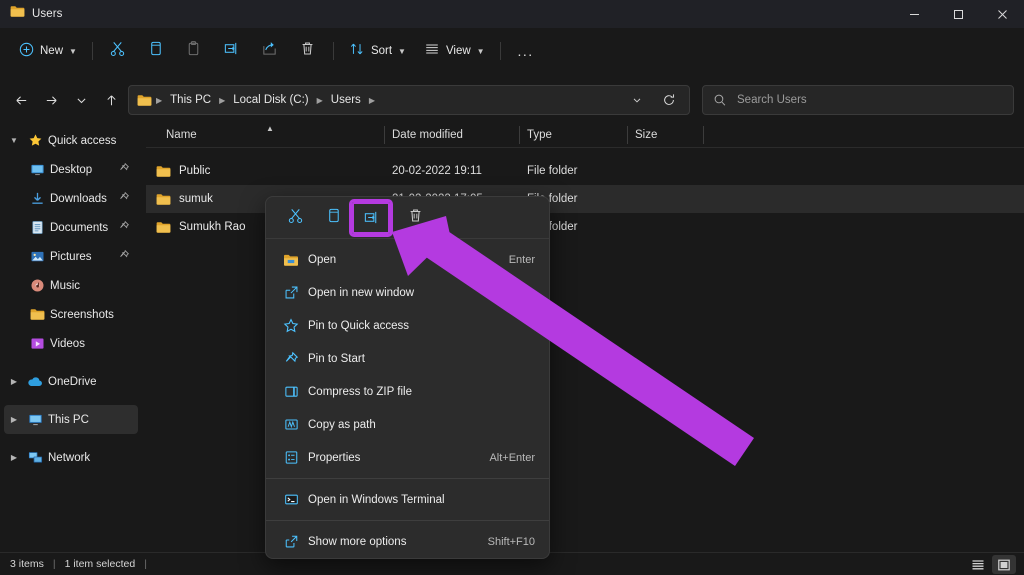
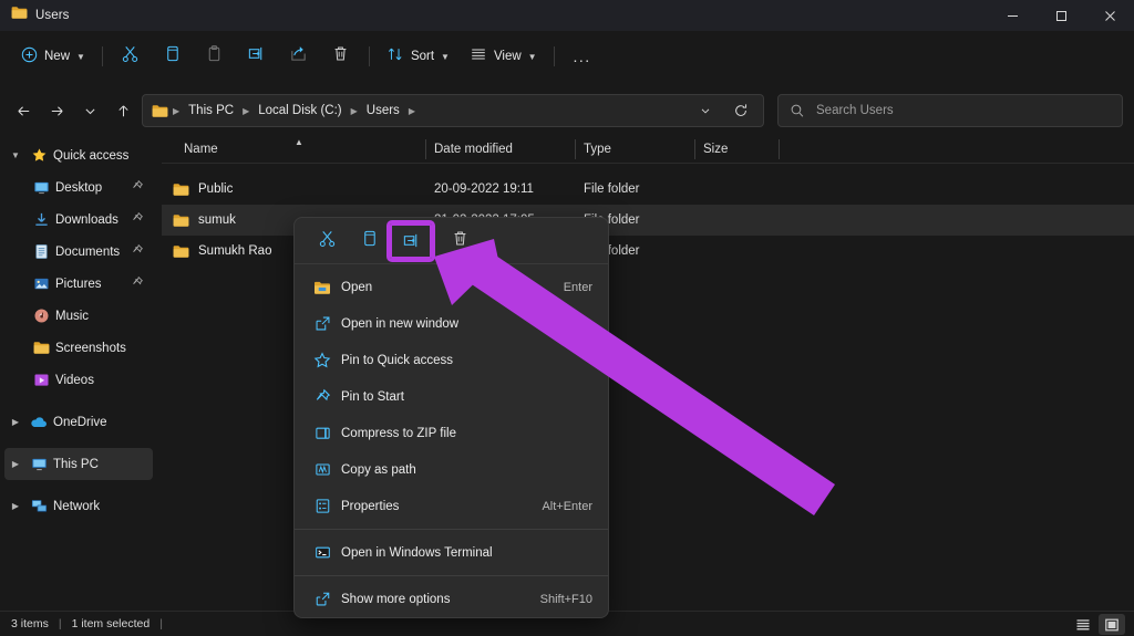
  Users
  New
  ▼
  Sort
  ▼
  View
  ▼
  ...
  ▶
  This PC
  ▶
  Local Disk (C:)
  ▶
  Users
  ▶
  Search Users
  ▼
  Quick access
  Desktop
  Downloads
  Documents
  Pictures
  Music
  Screenshots
  Videos
  ▶
  OneDrive
  ▶
  This PC
  ▶
  Network
  Name
  ▲
  Date modified
  Type
  Size
  Public
- 20-02-2022 19:11
+ 20-09-2022 19:11
  File folder
  sumuk
  Sumukh Rao
  Open
  Enter
  Open in new window
  Pin to Quick access
  Pin to Start
  Compress to ZIP file
  Copy as path
  Properties
  Alt+Enter
  Open in Windows Terminal
  Show more options
  Shift+F10
  3 items
  |
  1 item selected
  |
